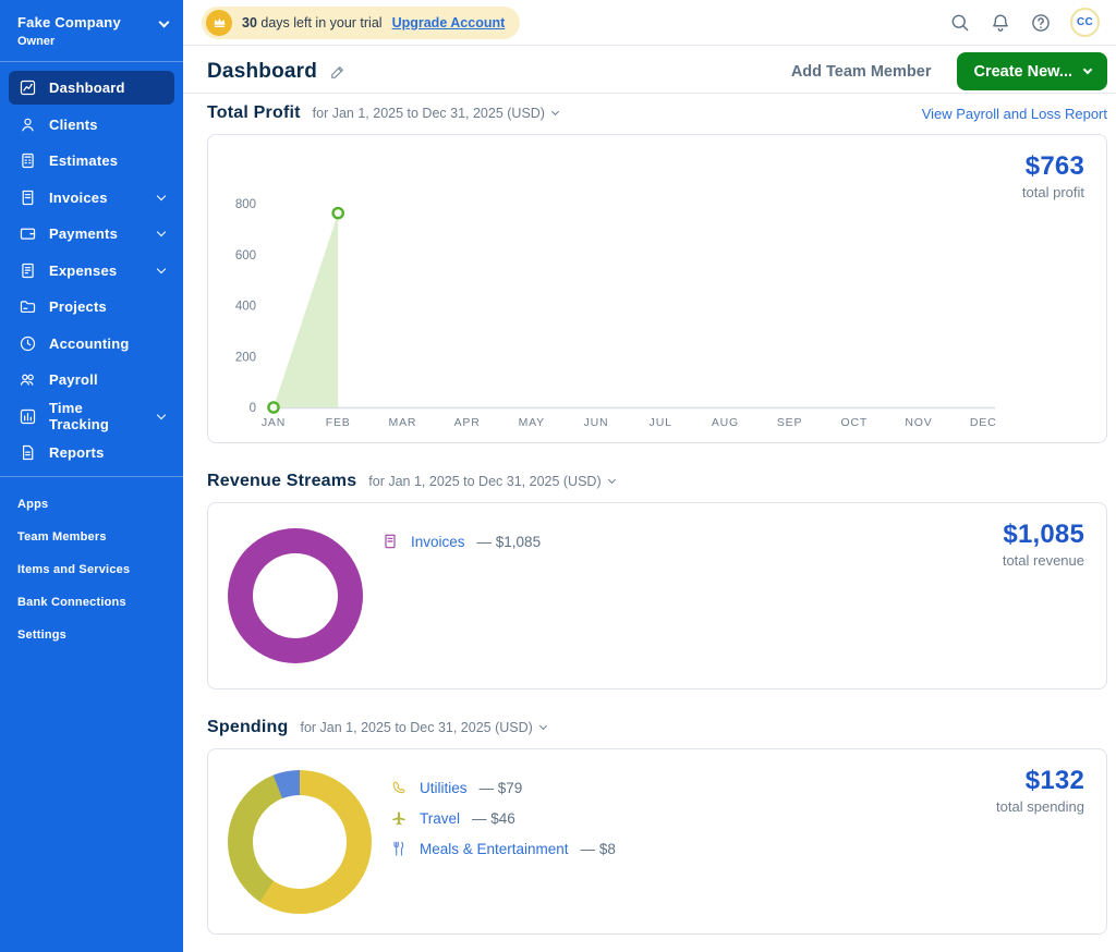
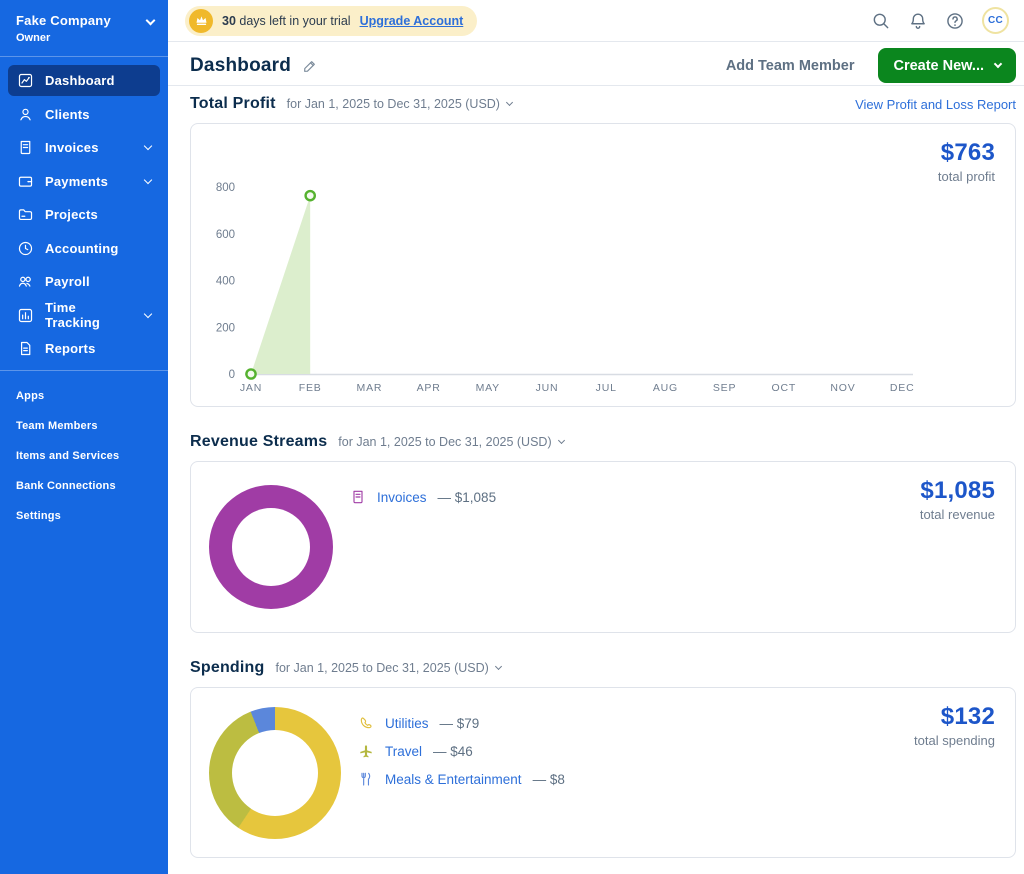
  Fake Company
  Owner
  Dashboard
  Clients
- Estimates
  Invoices
  Payments
- Expenses
  Projects
  Accounting
  Payroll
  Time Tracking
  Reports
  Apps
  Team Members
  Items and Services
  Bank Connections
  Settings
  30 days left in your trial
  Upgrade Account
  CC
  Dashboard
  Add Team Member
  Create New...
  Total Profit
  for Jan 1, 2025 to Dec 31, 2025 (USD)
- View Payroll and Loss Report
+ View Profit and Loss Report
  0
  200
  400
  600
  800
  JAN
  FEB
  MAR
  APR
  MAY
  JUN
  JUL
  AUG
  SEP
  OCT
  NOV
  DEC
  $763
  total profit
  Revenue Streams
  for Jan 1, 2025 to Dec 31, 2025 (USD)
  Invoices
  — $1,085
  $1,085
  total revenue
  Spending
  for Jan 1, 2025 to Dec 31, 2025 (USD)
  Utilities
  — $79
  Travel
  — $46
  Meals & Entertainment
  — $8
  $132
  total spending
